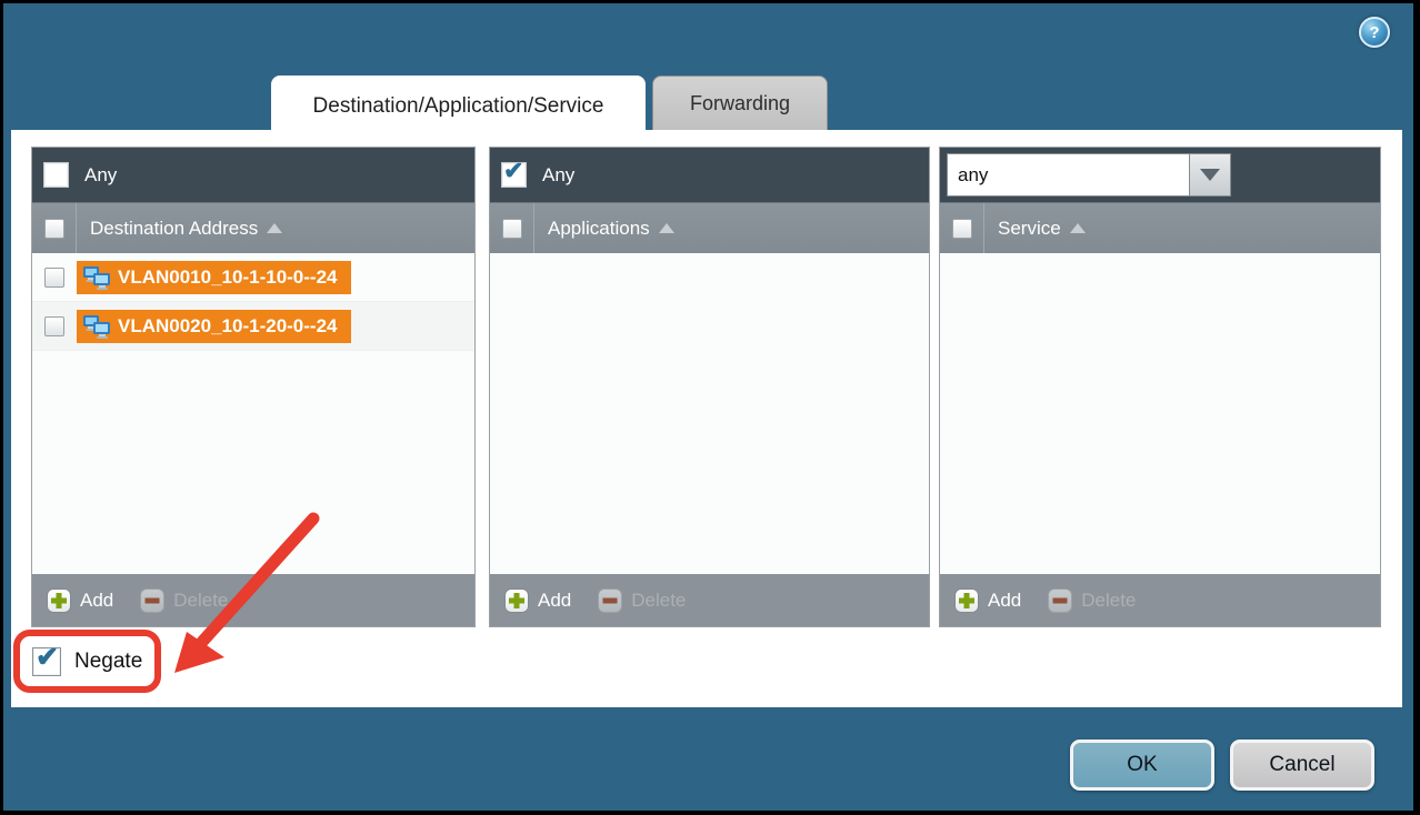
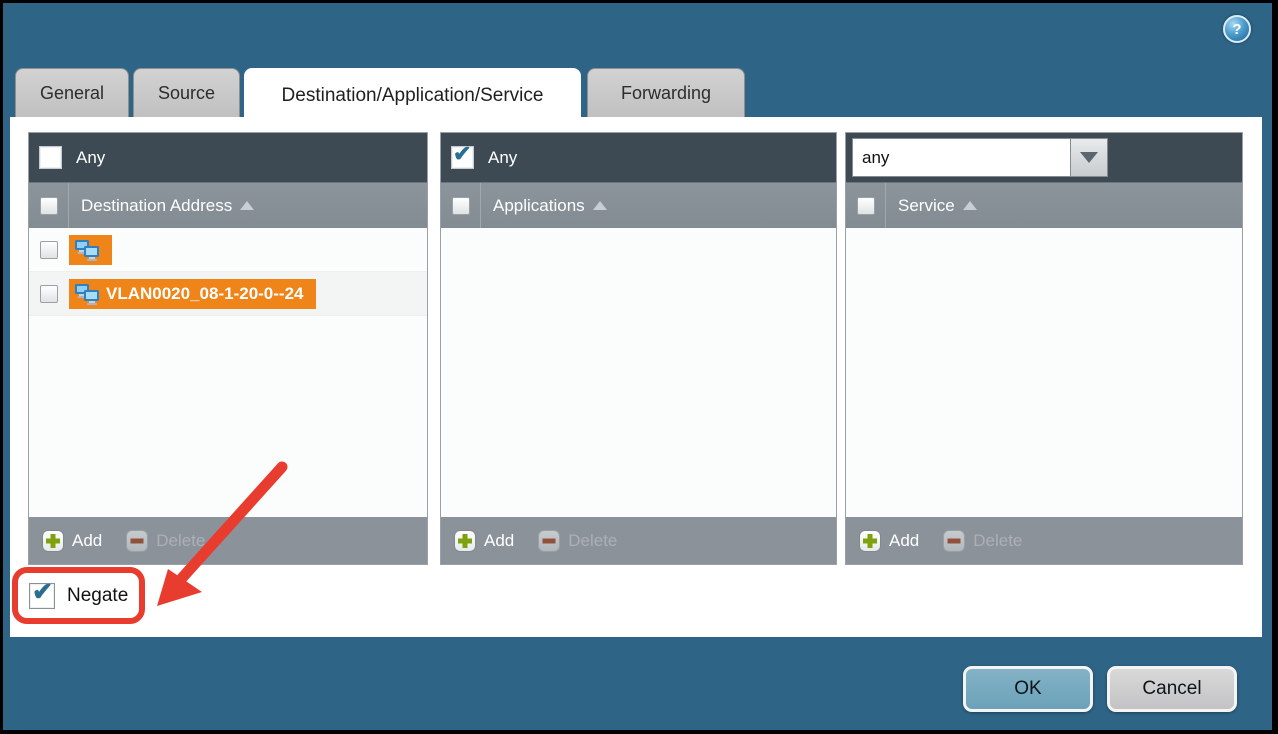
  ?
+ General
+ Source
  Destination/Application/Service
  Forwarding
  Any
  Destination Address
- VLAN0010_10-1-10-0--24
- VLAN0020_10-1-20-0--24
+ VLAN0020_08-1-20-0--24
  Add
  Delete
  Any
  Applications
  Add
  Delete
  any
  Service
  Add
  Delete
  Negate
  OK
  Cancel
